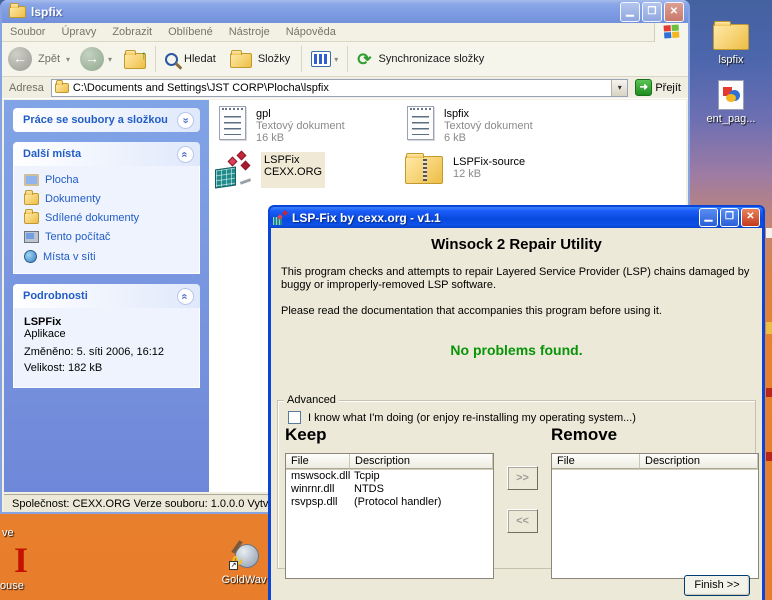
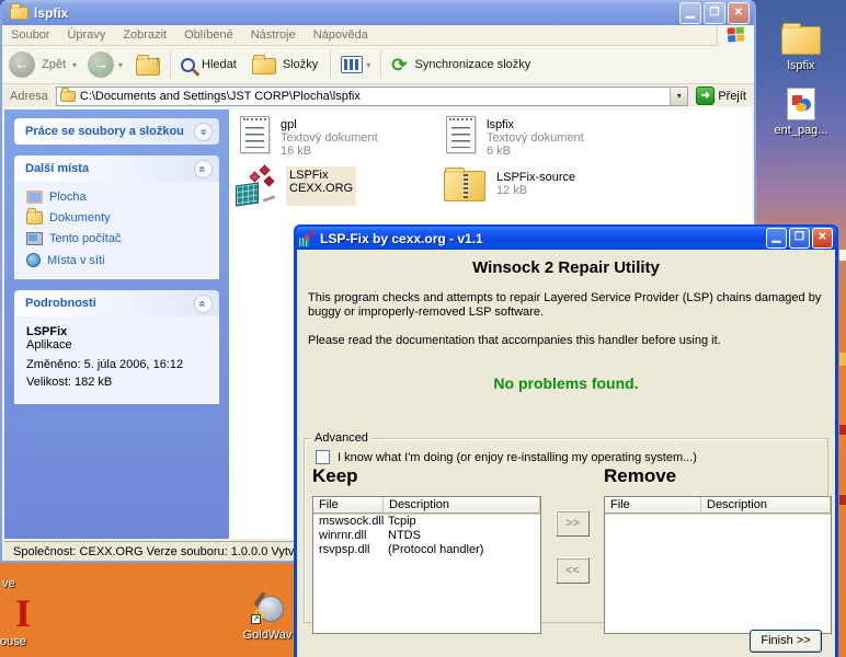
  lspfix
  ent_pag...
  ve
  I
  ouse
  GoldWav
  lspfix
  ▁
  ❐
  ✕
  Soubor
  Úpravy
  Zobrazit
  Oblíbené
  Nástroje
  Nápověda
  ←
  Zpět
  ▾
  →
  ▾
  ↑
  Hledat
  Složky
  ▾
  ⟳
  Synchronizace složky
  Adresa
  C:\Documents and Settings\JST CORP\Plocha\lspfix
  ▾
  ➜
  Přejít
  Práce se soubory a složkou
  Další místa
  Plocha
  Dokumenty
- Sdílené dokumenty
  Tento počítač
  Místa v síti
  Podrobnosti
  LSPFix
  Aplikace
- Změněno: 5. síti 2006, 16:12
+ Změněno: 5. júla 2006, 16:12
  Velikost: 182 kB
  gpl
  Textový dokument
  16 kB
  lspfix
  Textový dokument
  6 kB
  LSPFix
  CEXX.ORG
  LSPFix-source
  12 kB
  Společnost: CEXX.ORG Verze souboru: 1.0.0.0 Vytv
  LSP-Fix by cexx.org - v1.1
  ▁
  ❐
  ✕
  Winsock 2 Repair Utility
  This program checks and attempts to repair Layered Service Provider (LSP) chains damaged by buggy or improperly-removed LSP software.
- Please read the documentation that accompanies this program before using it.
+ Please read the documentation that accompanies this handler before using it.
  No problems found.
  Advanced
  I know what I'm doing (or enjoy re-installing my operating system...)
  Keep
  Remove
  File
  Description
  mswsock.dll
  Tcpip
  winrnr.dll
  NTDS
  rsvpsp.dll
  (Protocol handler)
  >>
  <<
  File
  Description
  Finish >>
